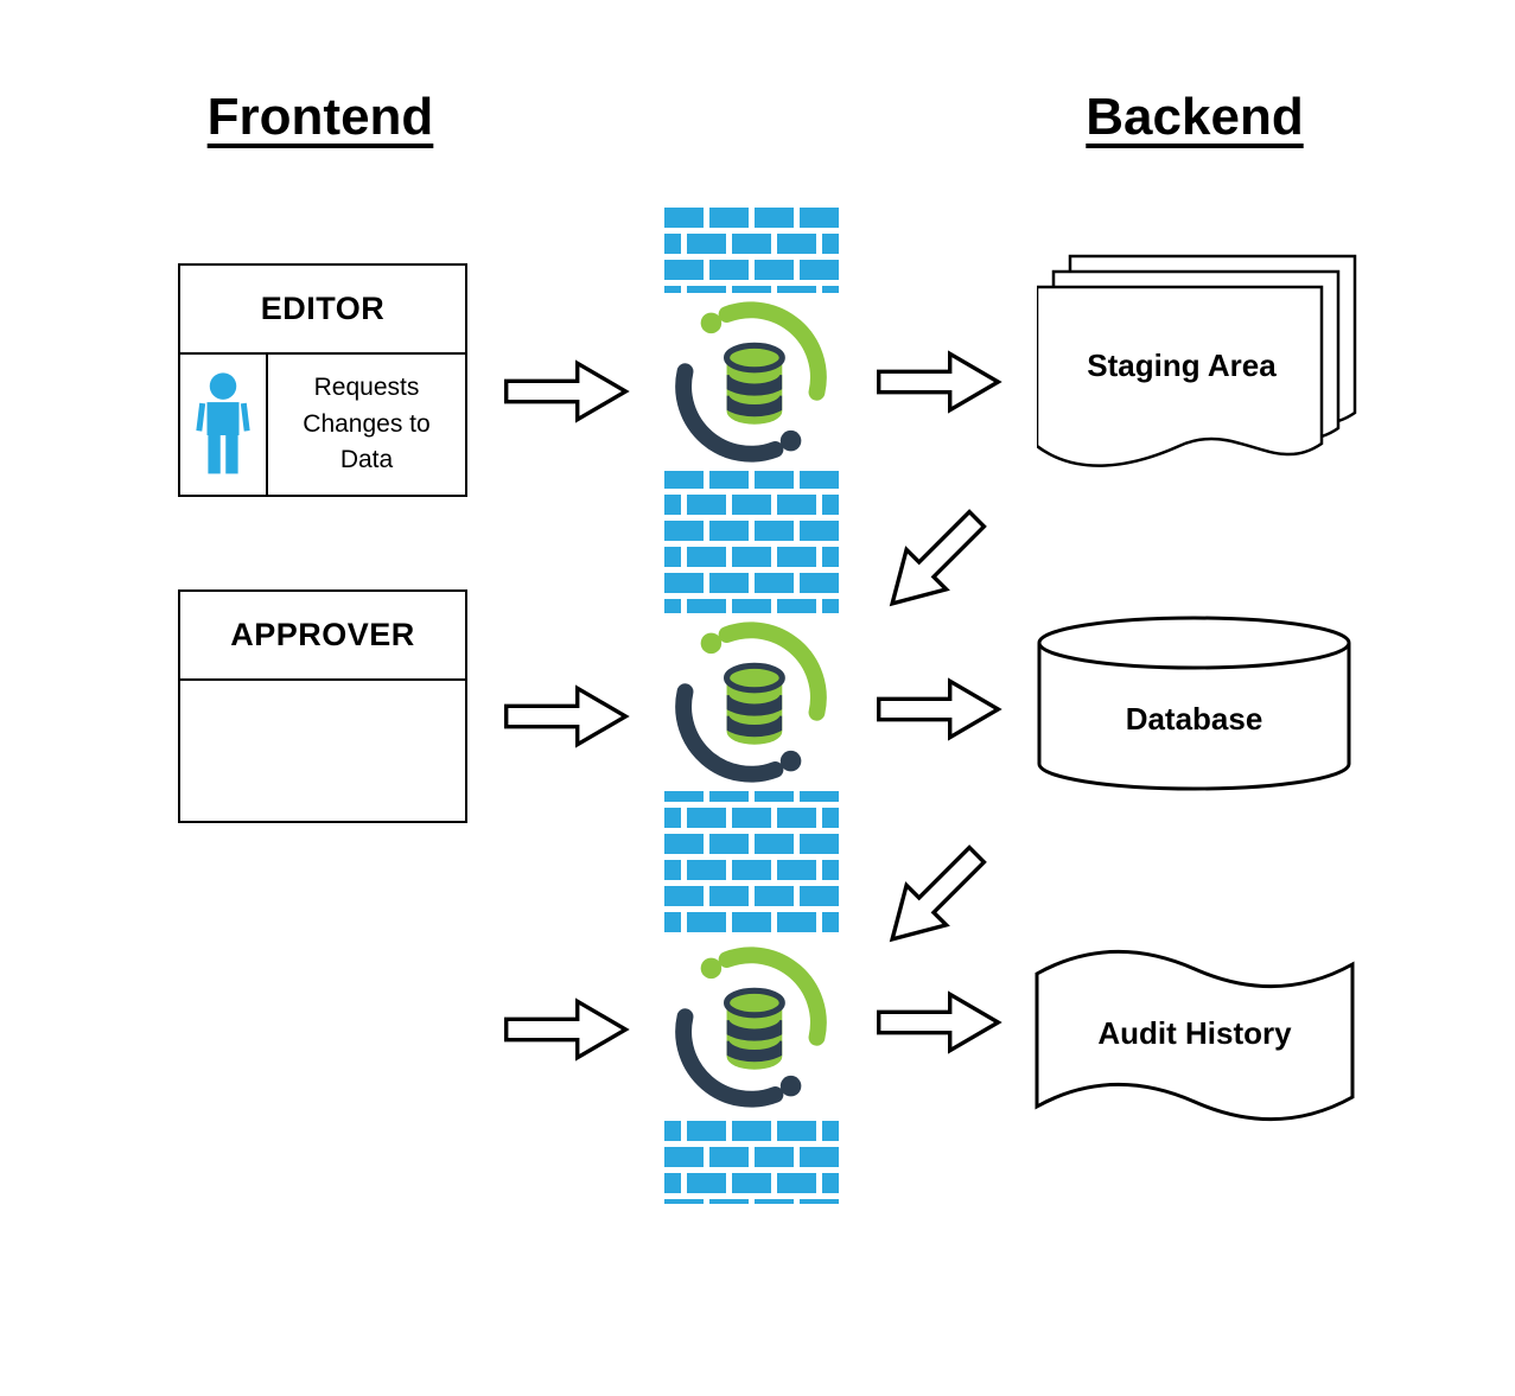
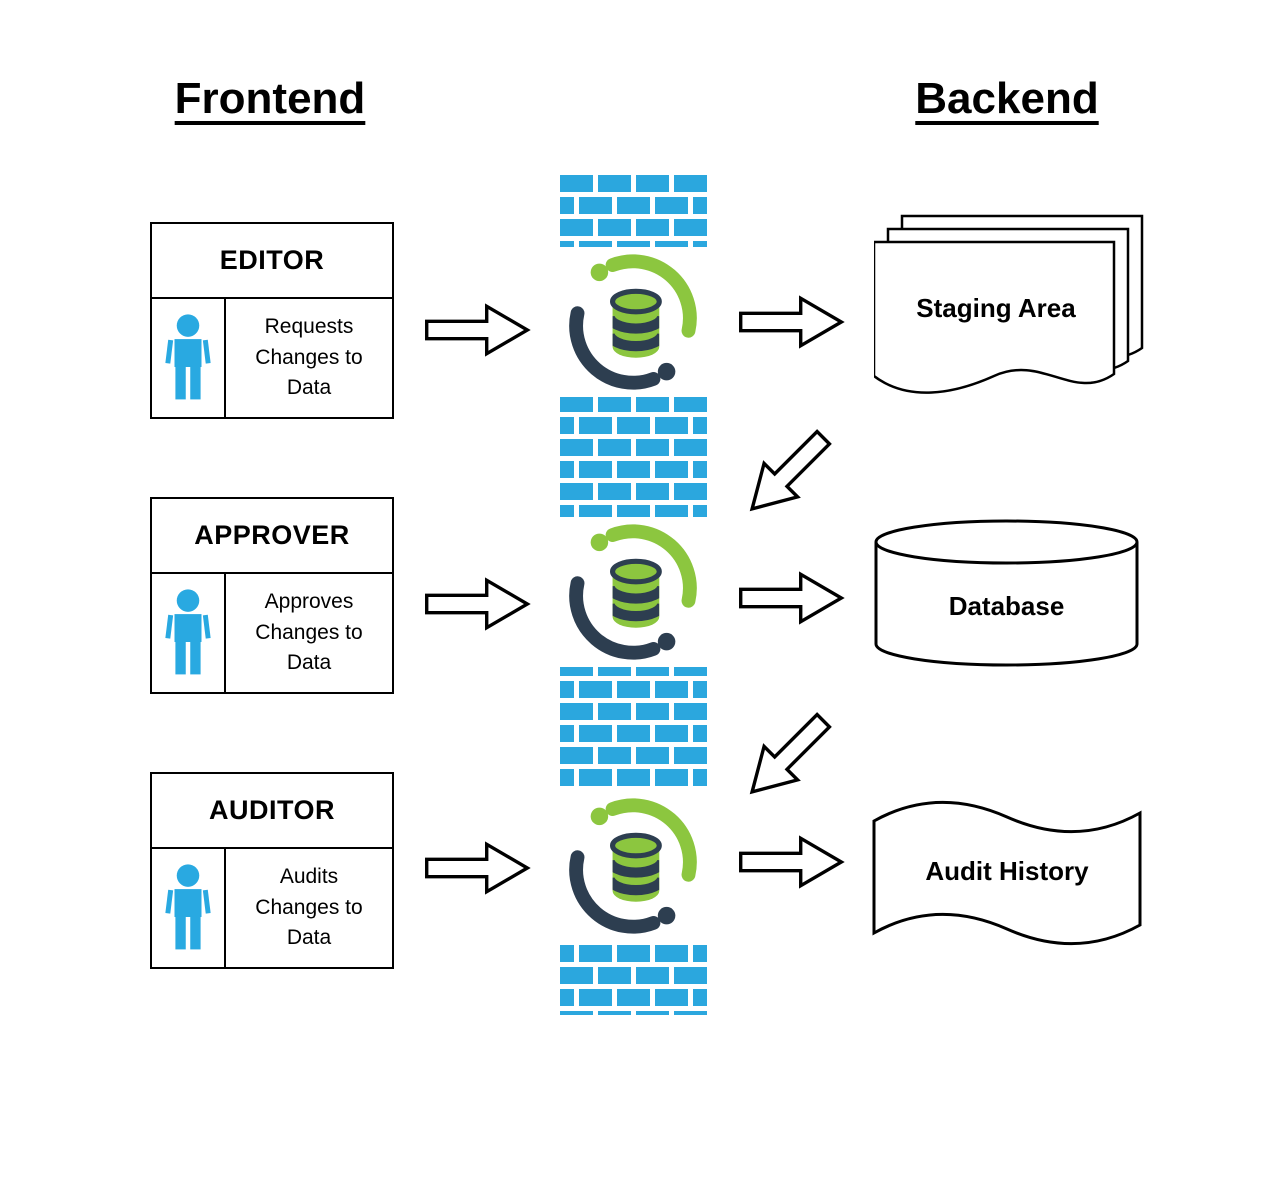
  Frontend
  Backend
  EDITOR
  Requests Changes to Data
  APPROVER
+ Approves Changes to Data
+ AUDITOR
+ Audits Changes to Data
  Staging Area
  Database
  Audit History
